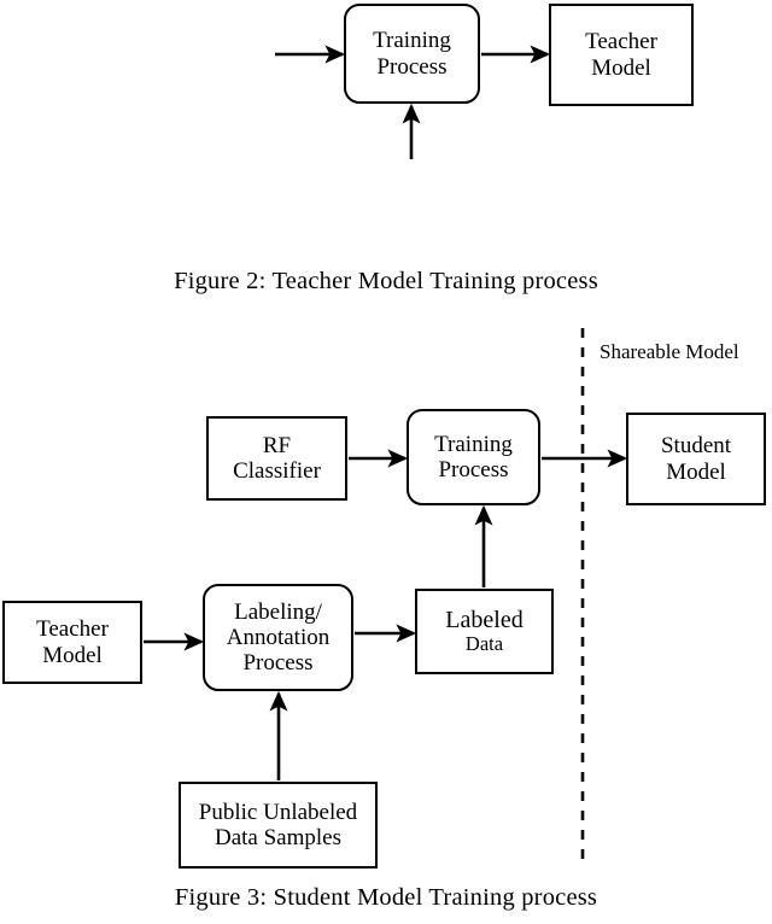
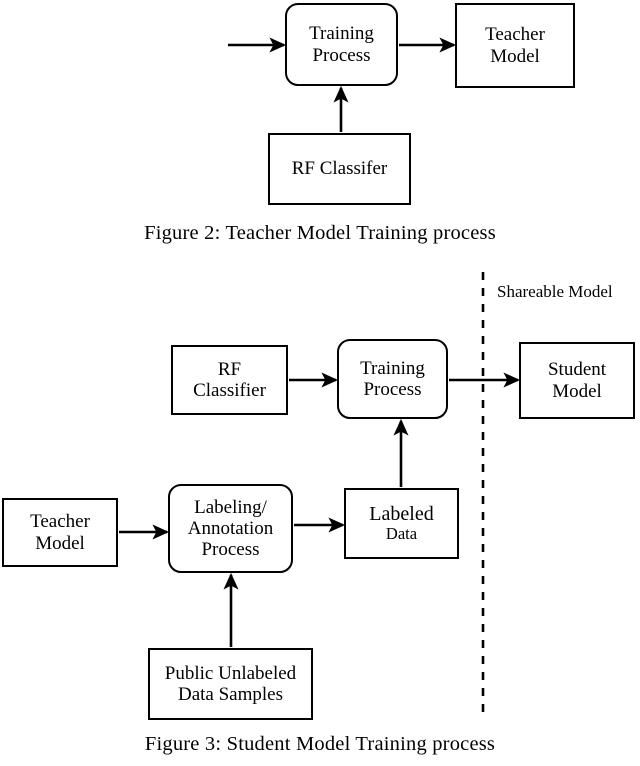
  Training
  Process
  Teacher
  Model
+ RF Classifer
  Figure 2: Teacher Model Training process
  Shareable Model
  RF
  Classifier
  Training
  Process
  Student
  Model
  Teacher
  Model
  Labeling/
  Annotation
  Process
  Labeled
  Data
  Public Unlabeled
  Data Samples
  Figure 3: Student Model Training process
